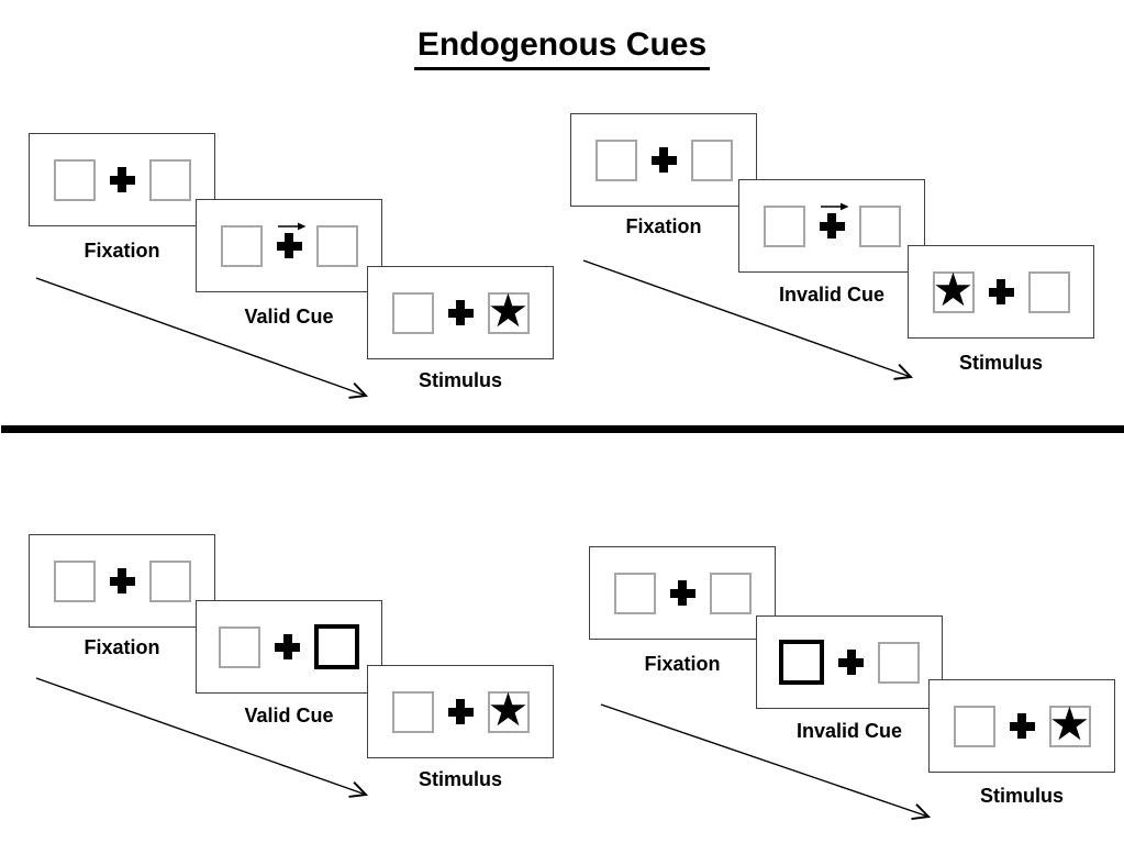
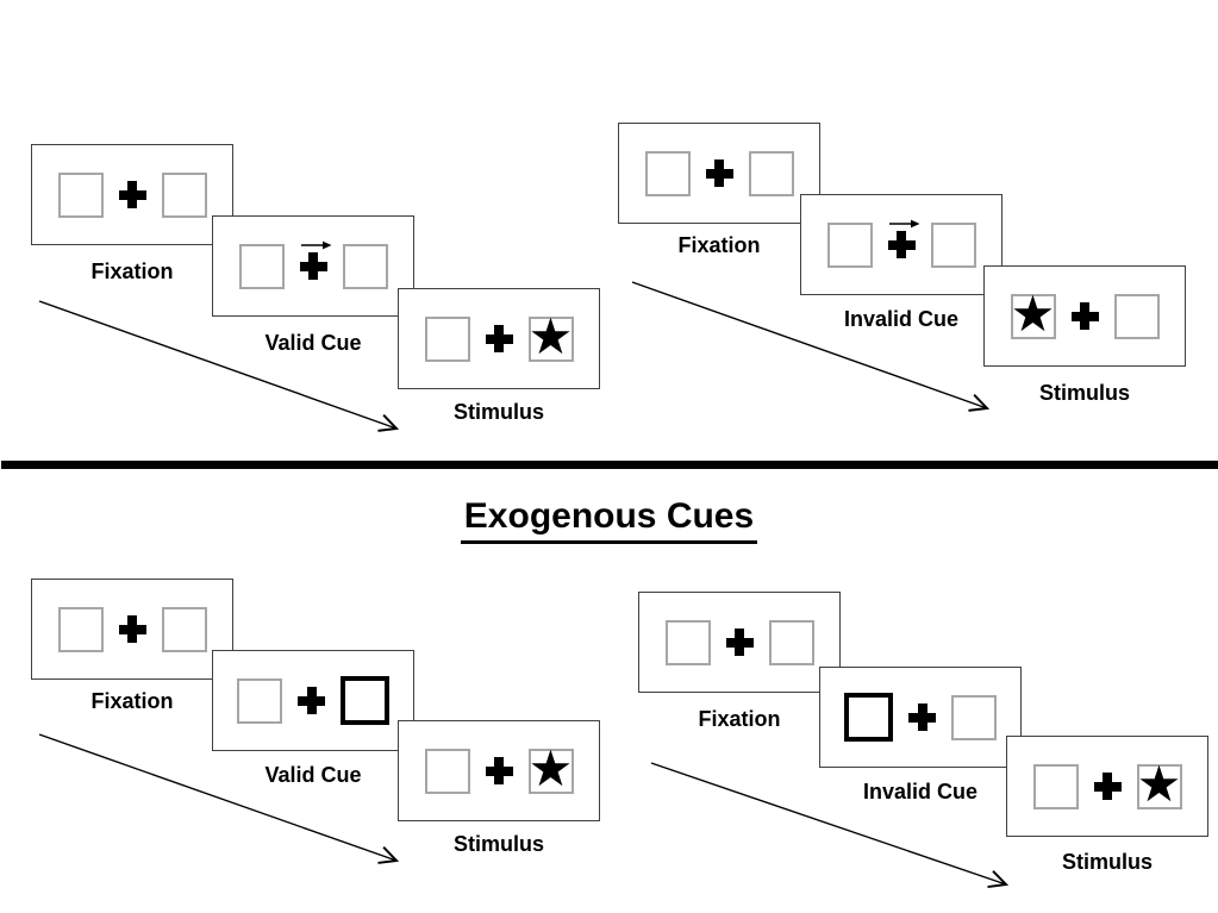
- Endogenous Cues
  Fixation
  Valid Cue
  ★
  Stimulus
  Fixation
  Invalid Cue
  ★
  Stimulus
+ Exogenous Cues
  Fixation
  Valid Cue
  ★
  Stimulus
  Fixation
  Invalid Cue
  ★
  Stimulus
